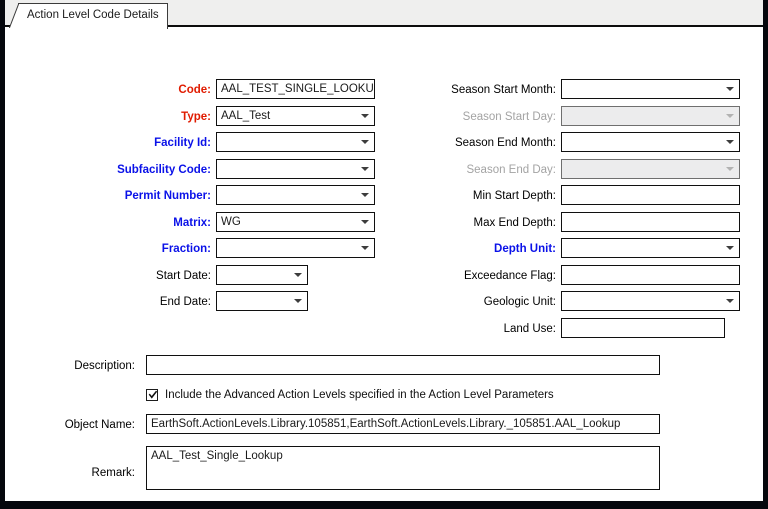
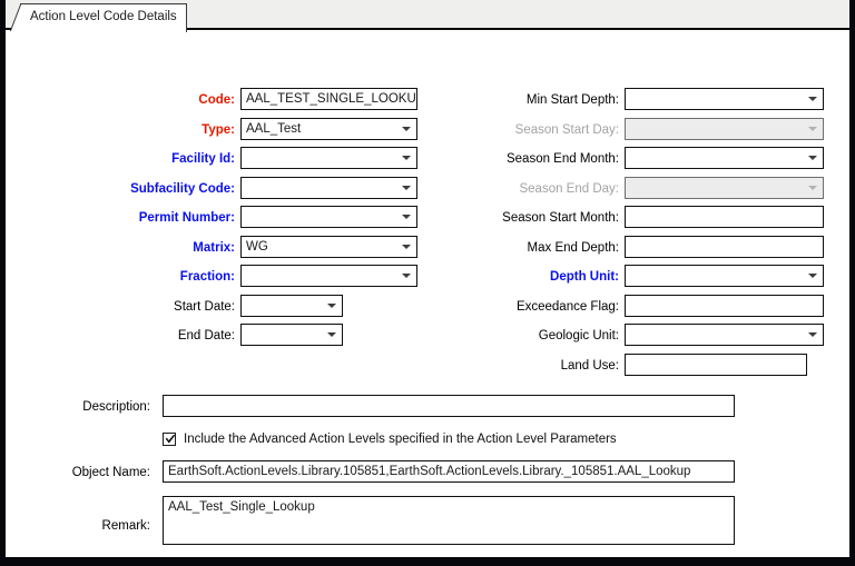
  Action Level Code Details
  Code:
  AAL_TEST_SINGLE_LOOKU
  Type:
  AAL_Test
  Facility Id:
  Subfacility Code:
  Permit Number:
  Matrix:
  WG
  Fraction:
  Start Date:
  End Date:
- Season Start Month:
+ Min Start Depth:
  Season Start Day:
  Season End Month:
  Season End Day:
- Min Start Depth:
+ Season Start Month:
  Max End Depth:
  Depth Unit:
  Exceedance Flag:
  Geologic Unit:
  Land Use:
  Description:
  Include the Advanced Action Levels specified in the Action Level Parameters
  Object Name:
  EarthSoft.ActionLevels.Library.105851,EarthSoft.ActionLevels.Library._105851.AAL_Lookup
  Remark:
  AAL_Test_Single_Lookup
